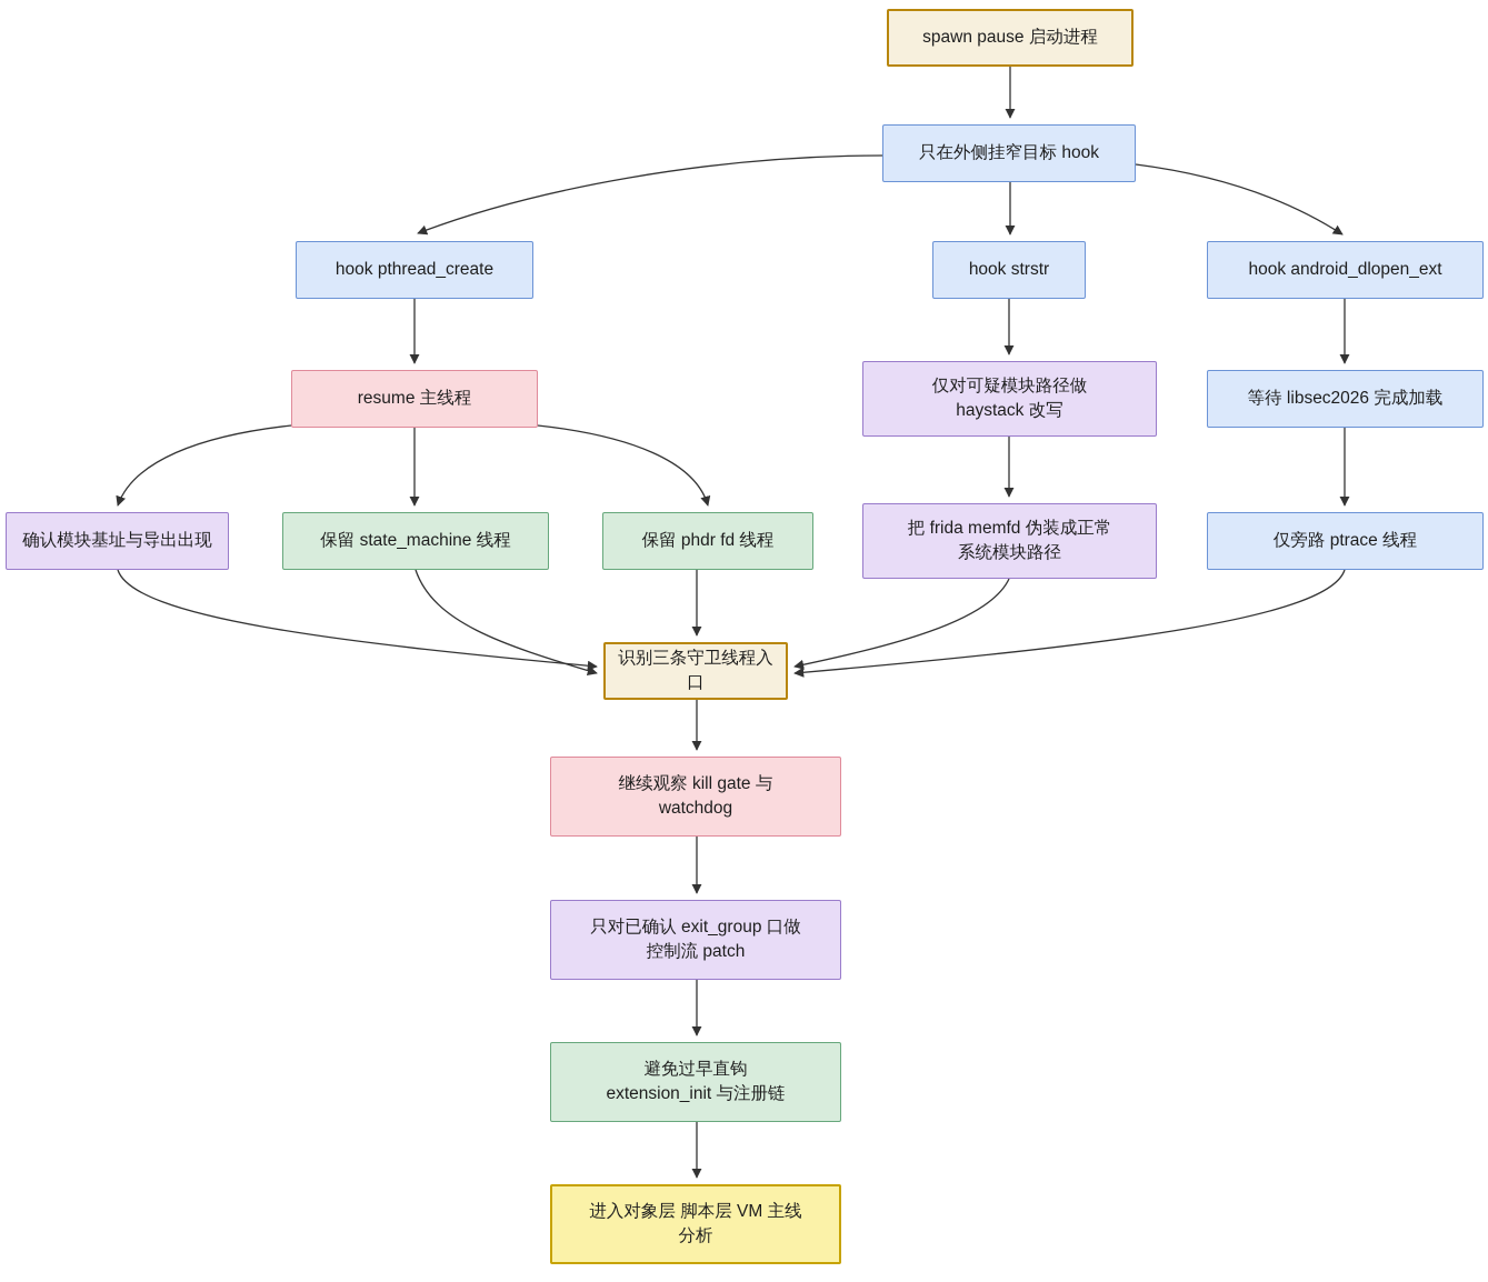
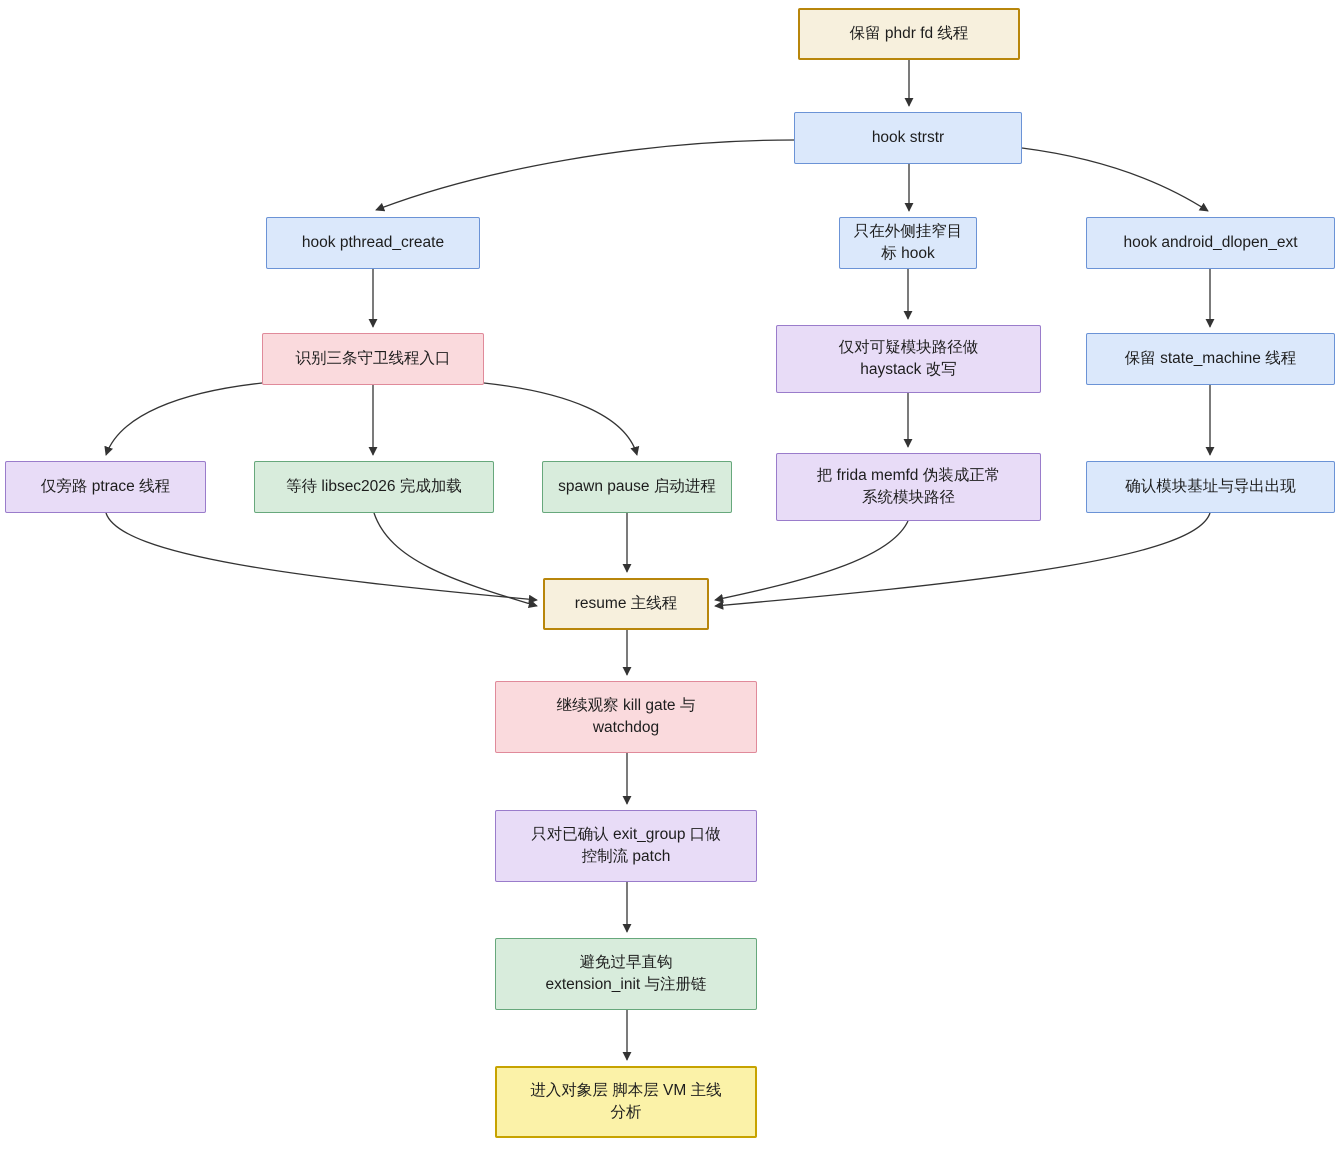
- spawn pause 启动进程
+ 保留 phdr fd 线程
- 只在外侧挂窄目标 hook
+ hook strstr
  hook pthread_create
- hook strstr
+ 只在外侧挂窄目标 hook
  hook android_dlopen_ext
- resume 主线程
+ 识别三条守卫线程入口
  仅对可疑模块路径做
  haystack 改写
- 等待 libsec2026 完成加载
+ 保留 state_machine 线程
- 确认模块基址与导出出现
+ 仅旁路 ptrace 线程
- 保留 state_machine 线程
+ 等待 libsec2026 完成加载
- 保留 phdr fd 线程
+ spawn pause 启动进程
  把 frida memfd 伪装成正常
  系统模块路径
- 仅旁路 ptrace 线程
+ 确认模块基址与导出出现
- 识别三条守卫线程入口
+ resume 主线程
  继续观察 kill gate 与
  watchdog
  只对已确认 exit_group 口做
  控制流 patch
  避免过早直钩
  extension_init 与注册链
  进入对象层 脚本层 VM 主线
  分析
